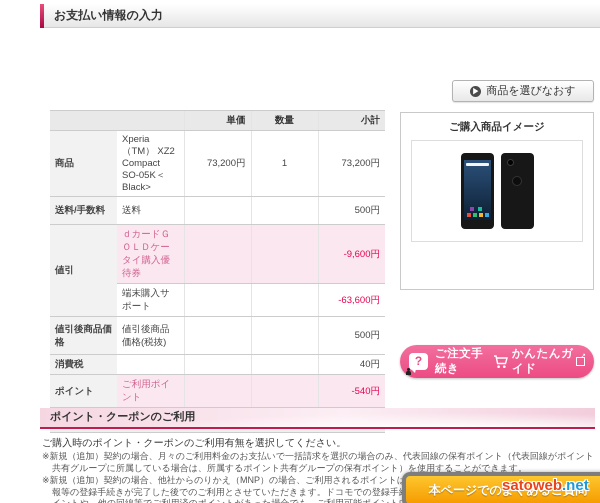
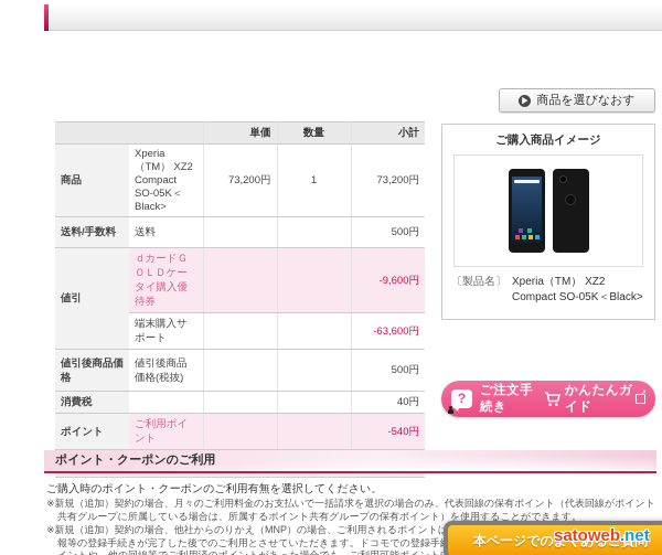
- お支払い情報の入力
  ▶
  商品を選びなおす
  	単価	数量	小計
  商品	Xperia（TM） XZ2 Compact SO-05K＜Black>	73,200円	1	73,200円
  送料/手数料	送料			500円
  値引	ｄカードＧＯＬＤケータイ購入優待券			-9,600円
  端末購入サポート			-63,600円
  値引後商品価格	値引後商品価格(税抜)			500円
  消費税				40円
  ポイント	ご利用ポイント			-540円
  ご購入商品イメージ
+ 〔製品名〕
+ Xperia（TM） XZ2 Compact SO-05K＜Black>
  ?
  ご注文手続き
  かんたんガイド
  ポイント・クーポンのご利用
  ご購入時のポイント・クーポンのご利用有無を選択してください。
  ※新規（追加）契約の場合、月々のご利用料金のお支払いで一括請求を選択の場合のみ、代表回線の保有ポイント（代表回線がポイント共有グループに所属している場合は、所属するポイント共有グループの保有ポイント）を使用することができます。
  本ページでのよくあるご質問
  satoweb.net
